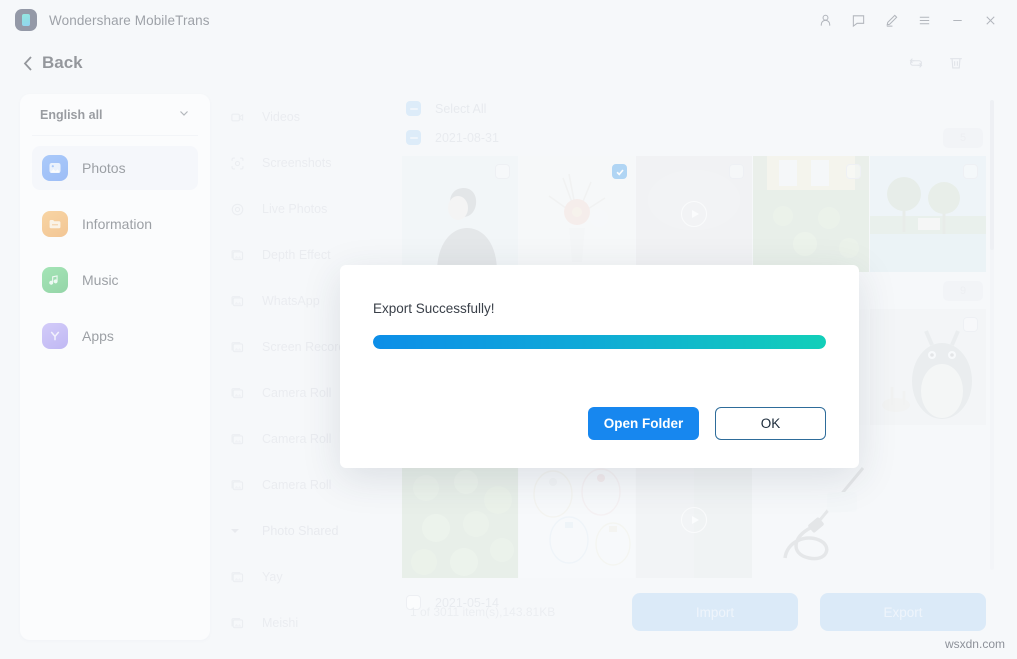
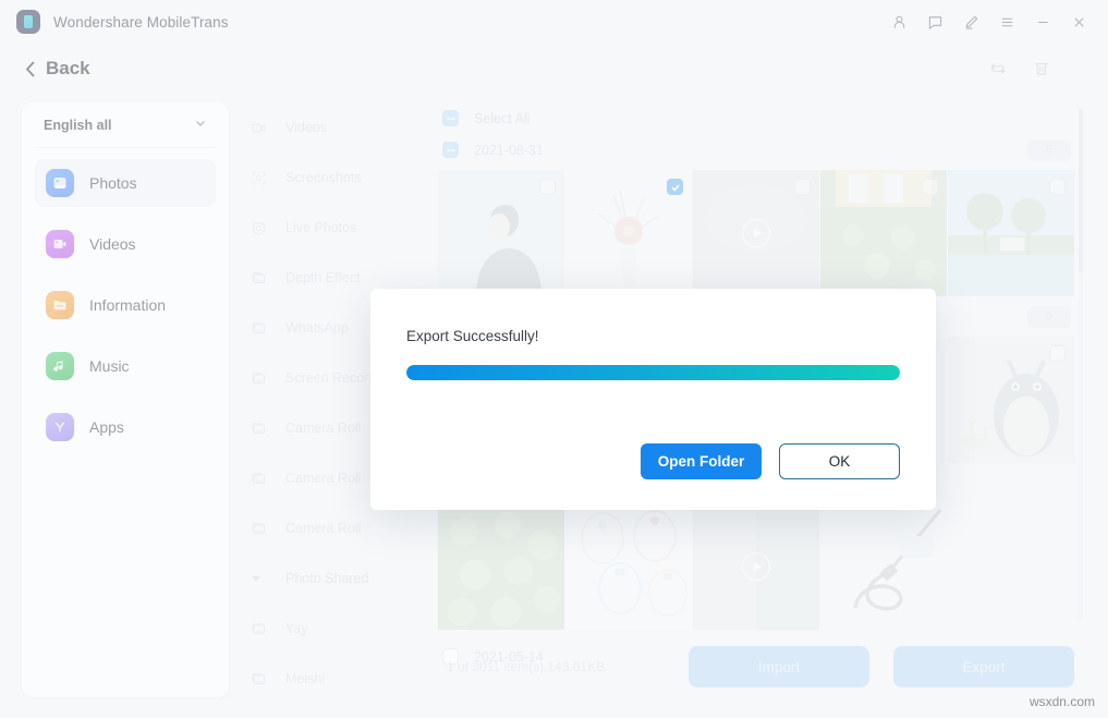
  Wondershare MobileTrans
  Back
  English all
  Photos
+ Videos
  Information
  Music
  Apps
  Export Successfully!
  Open Folder
  OK
  wsxdn.com
